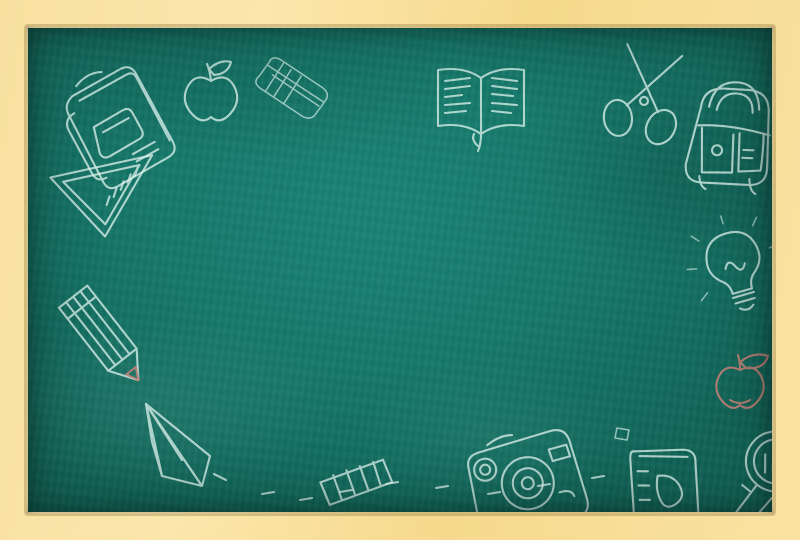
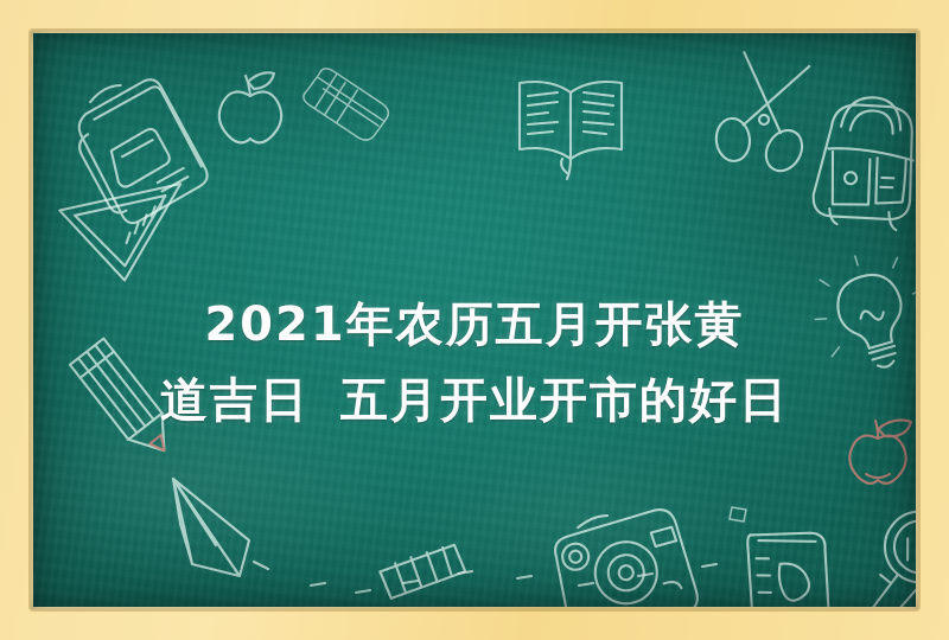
+ 2021年农历五月开张黄
+ 道吉日 五月开业开市的好日
